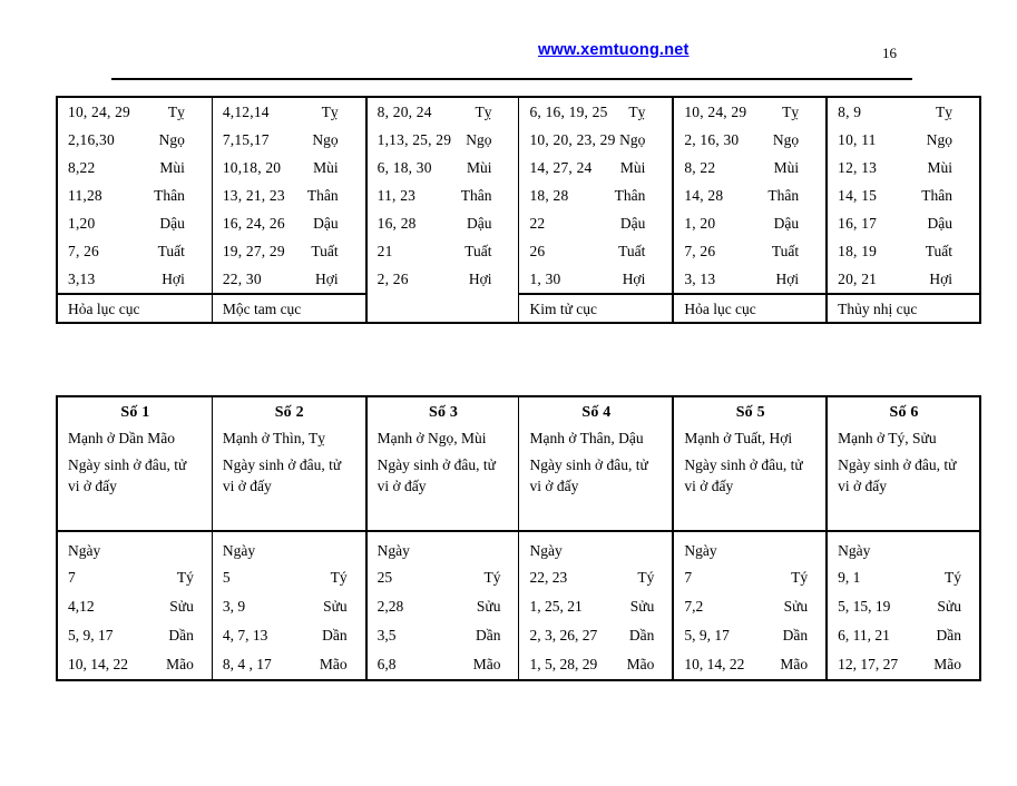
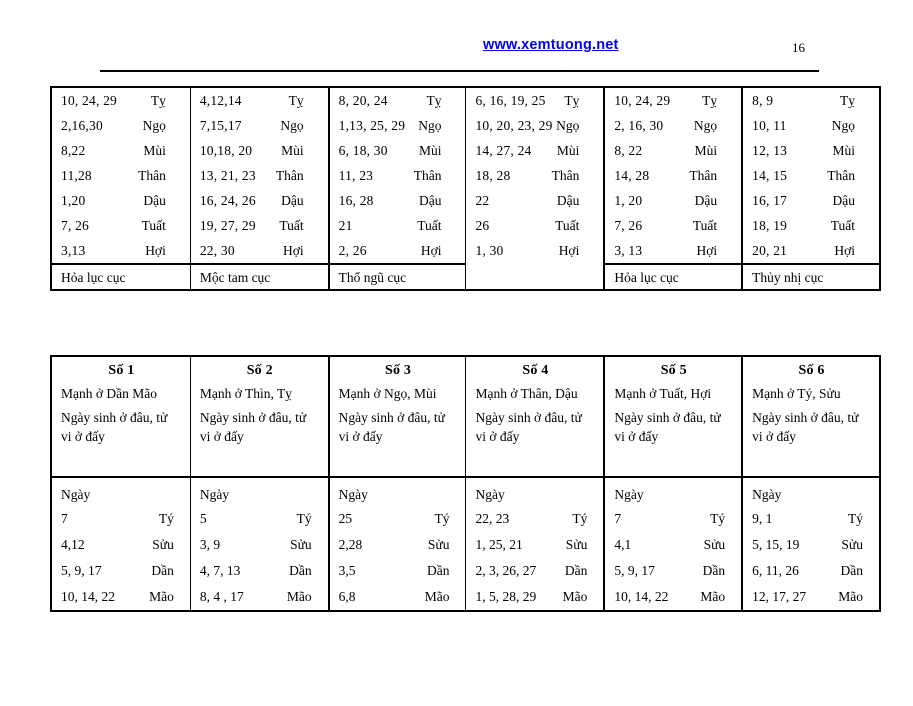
  www.xemtuong.net
  16
  10, 24, 29
  Tỵ
  2,16,30
  Ngọ
  8,22
  Mùi
  11,28
  Thân
  1,20
  Dậu
  7, 26
  Tuất
  3,13
  Hợi
  Hỏa lục cục
  4,12,14
  Tỵ
  7,15,17
  Ngọ
  10,18, 20
  Mùi
  13, 21, 23
  Thân
  16, 24, 26
  Dậu
  19, 27, 29
  Tuất
  22, 30
  Hợi
  Mộc tam cục
  8, 20, 24
  Tỵ
  1,13, 25, 29
  Ngọ
  6, 18, 30
  Mùi
  11, 23
  Thân
  16, 28
  Dậu
  21
  Tuất
  2, 26
  Hợi
+ Thổ ngũ cục
  6, 16, 19, 25
  Tỵ
  10, 20, 23, 29
  Ngọ
  14, 27, 24
  Mùi
  18, 28
  Thân
  22
  Dậu
  26
  Tuất
  1, 30
  Hợi
- Kim tử cục
  10, 24, 29
  Tỵ
  2, 16, 30
  Ngọ
  8, 22
  Mùi
  14, 28
  Thân
  1, 20
  Dậu
  7, 26
  Tuất
  3, 13
  Hợi
  Hỏa lục cục
  8, 9
  Tỵ
  10, 11
  Ngọ
  12, 13
  Mùi
  14, 15
  Thân
  16, 17
  Dậu
  18, 19
  Tuất
  20, 21
  Hợi
  Thủy nhị cục
  Số 1
  Mạnh ở Dần Mão
  Ngày sinh ở đâu, tử vi ở đấy
  Ngày
  7
  Tý
  4,12
  Sửu
  5, 9, 17
  Dần
  10, 14, 22
  Mão
  Số 2
  Mạnh ở Thìn, Tỵ
  Ngày sinh ở đâu, tử vi ở đấy
  Ngày
  5
  Tý
  3, 9
  Sửu
  4, 7, 13
  Dần
  8, 4 , 17
  Mão
  Số 3
  Mạnh ở Ngọ, Mùi
  Ngày sinh ở đâu, tử vi ở đấy
  Ngày
  25
  Tý
  2,28
  Sửu
  3,5
  Dần
  6,8
  Mão
  Số 4
  Mạnh ở Thân, Dậu
  Ngày sinh ở đâu, tử vi ở đấy
  Ngày
  22, 23
  Tý
  1, 25, 21
  Sửu
  2, 3, 26, 27
  Dần
  1, 5, 28, 29
  Mão
  Số 5
  Mạnh ở Tuất, Hợi
  Ngày sinh ở đâu, tử vi ở đấy
  Ngày
  7
  Tý
- 7,2
+ 4,1
  Sửu
  5, 9, 17
  Dần
  10, 14, 22
  Mão
  Số 6
  Mạnh ở Tý, Sửu
  Ngày sinh ở đâu, tử vi ở đấy
  Ngày
  9, 1
  Tý
  5, 15, 19
  Sửu
- 6, 11, 21
+ 6, 11, 26
  Dần
  12, 17, 27
  Mão
